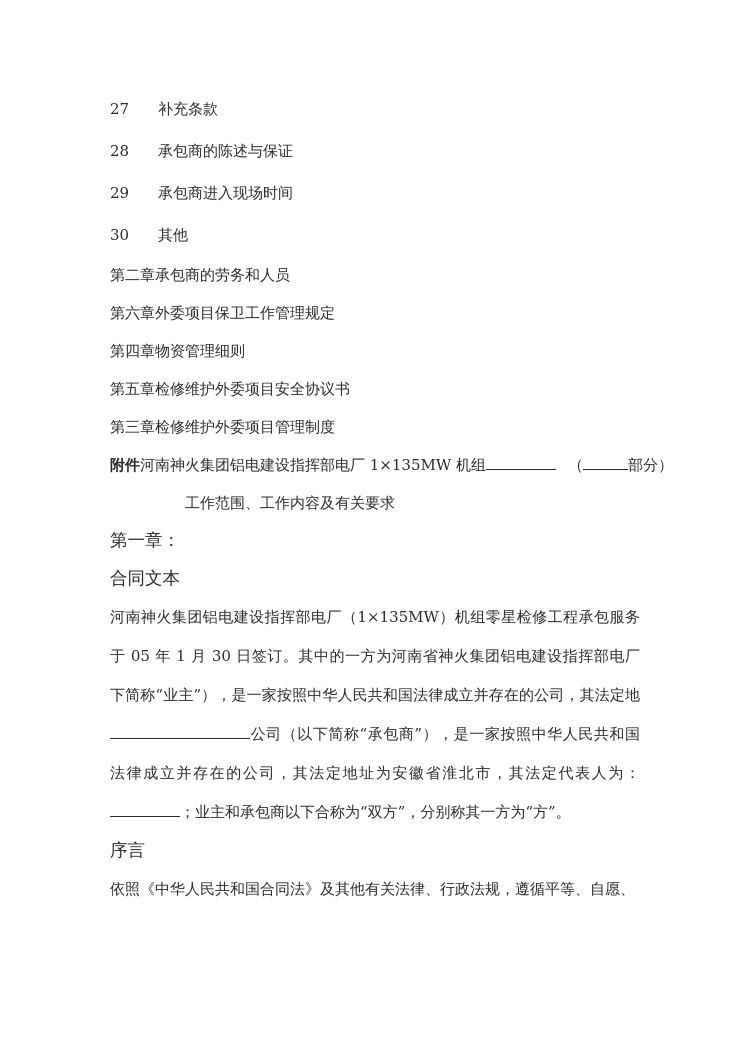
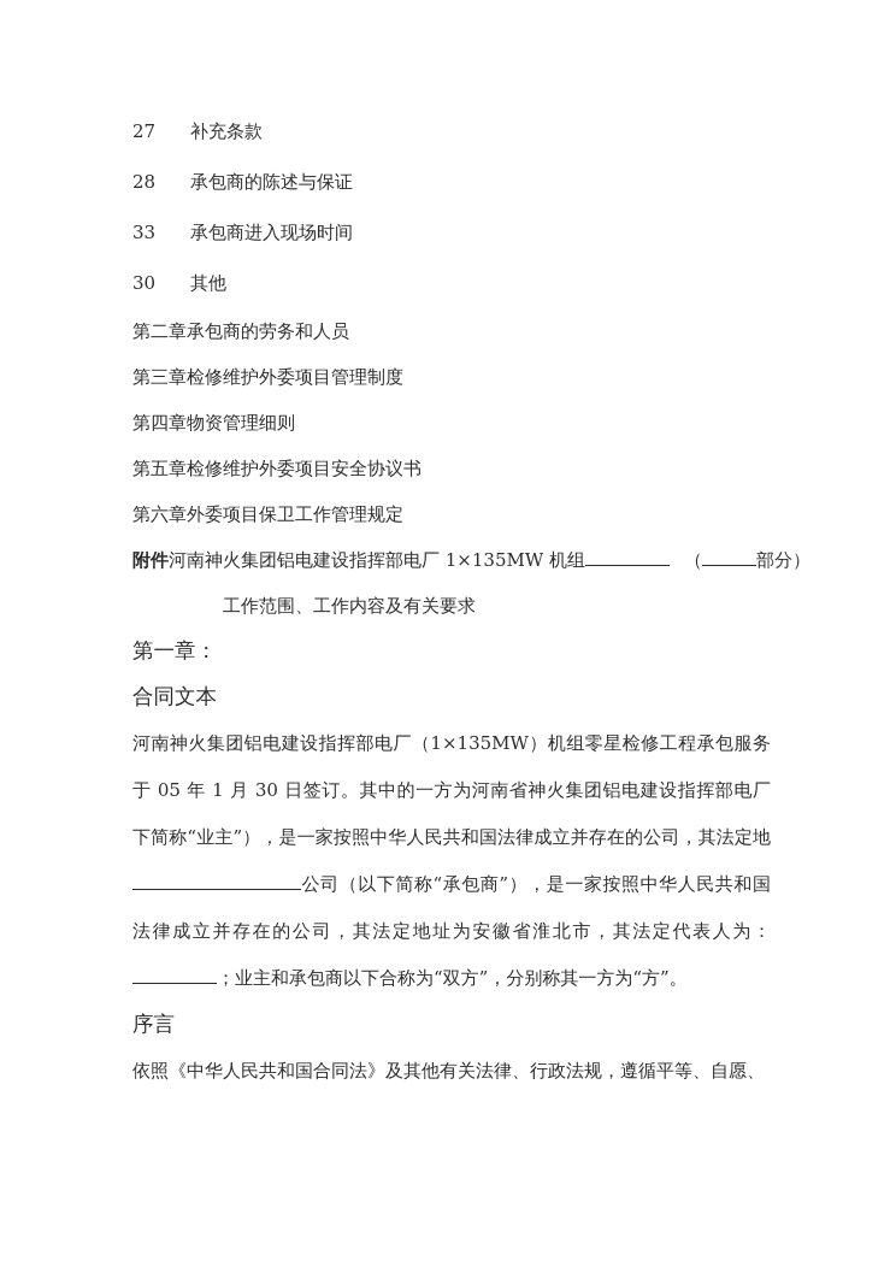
  27 补充条款
  28 承包商的陈述与保证
- 29 承包商进入现场时间
+ 33 承包商进入现场时间
  30 其他
  第二章承包商的劳务和人员
- 第六章外委项目保卫工作管理规定
+ 第三章检修维护外委项目管理制度
  第四章物资管理细则
  第五章检修维护外委项目安全协议书
- 第三章检修维护外委项目管理制度
+ 第六章外委项目保卫工作管理规定
  附件河南神火集团铝电建设指挥部电厂 1×135MW 机组 （ 部分）
  工作范围、工作内容及有关要求
  第一章：
  合同文本
  河南神火集团铝电建设指挥部电厂（1×135MW）机组零星检修工程承包服务
  于 05 年 1 月 30 日签订。其中的一方为河南省神火集团铝电建设指挥部电厂
  下简称“业主”），是一家按照中华人民共和国法律成立并存在的公司，其法定地
  公司（以下简称“承包商”），是一家按照中华人民共和国
  法律成立并存在的公司，其法定地址为安徽省淮北市，其法定代表人为：
  ；业主和承包商以下合称为“双方”，分别称其一方为“方”。
  序言
  依照《中华人民共和国合同法》及其他有关法律、行政法规，遵循平等、自愿、
